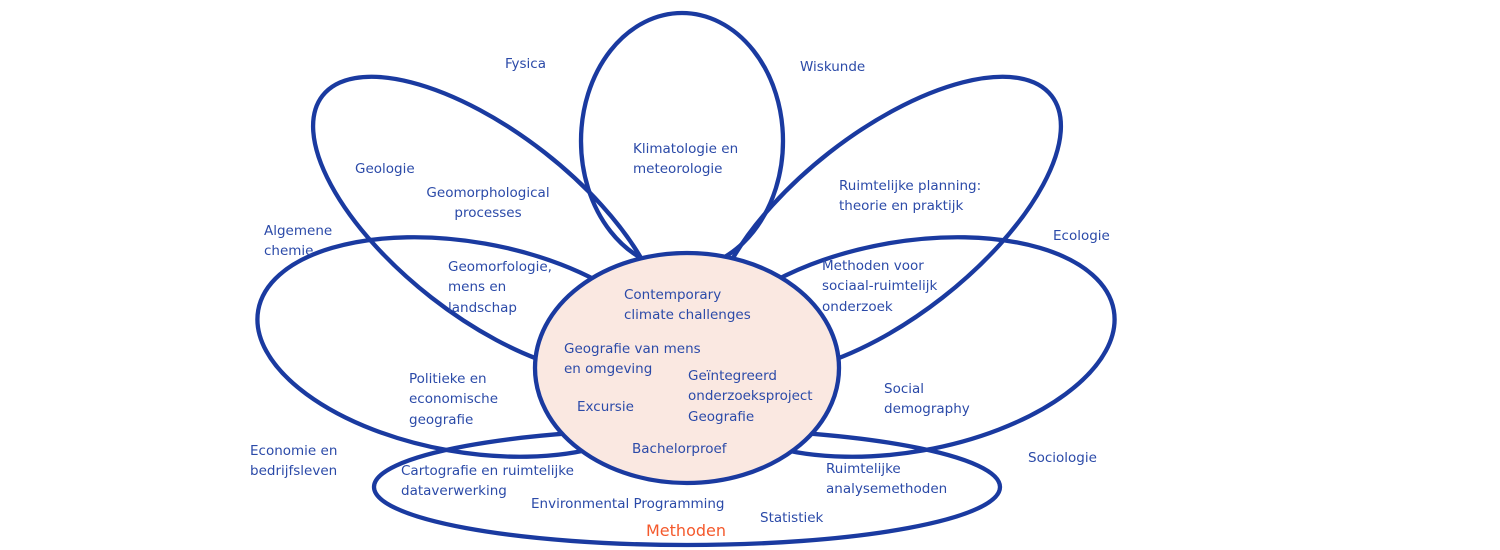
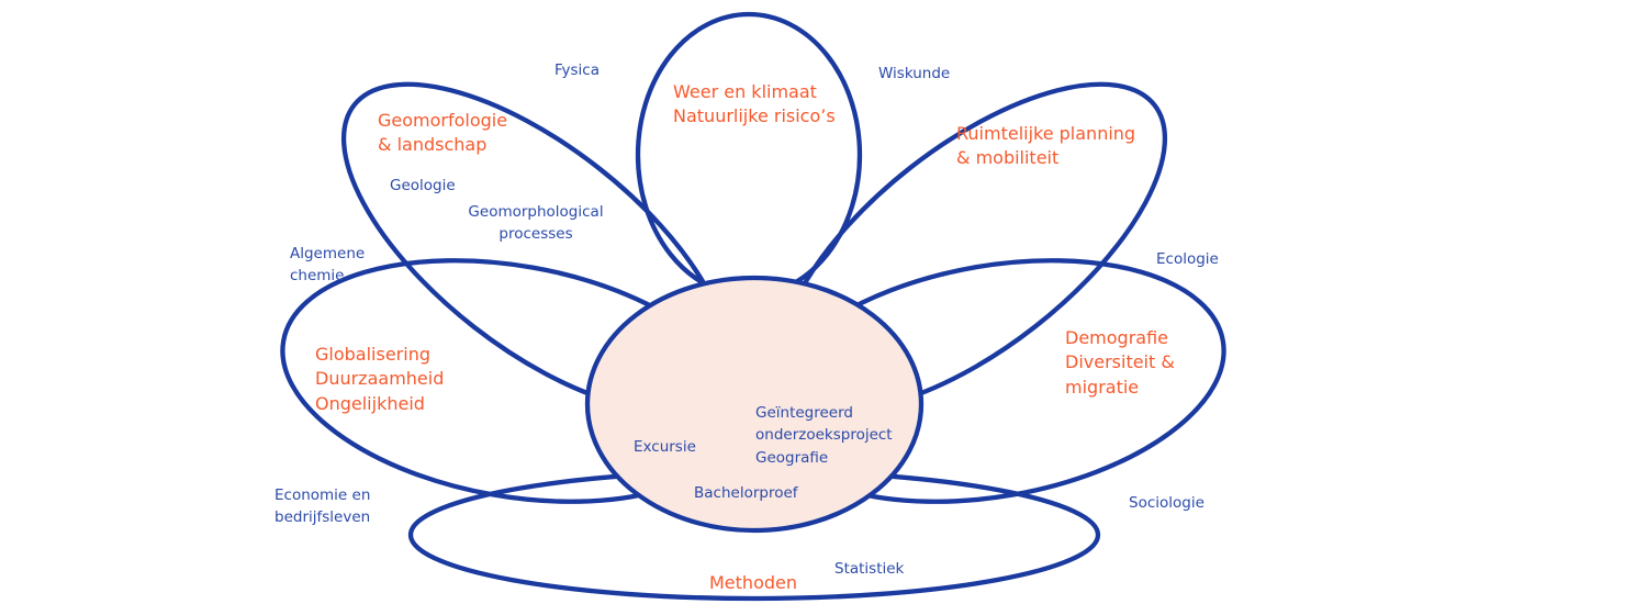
  Fysica
  Wiskunde
  Algemene
  chemie
  Ecologie
  Economie en
  bedrijfsleven
  Sociologie
+ Weer en klimaat
+ Natuurlijke risico’s
+ Geomorfologie
+ & landschap
+ Ruimtelijke planning
+ & mobiliteit
+ Globalisering
+ Duurzaamheid
+ Ongelijkheid
+ Demografie
+ Diversiteit &
+ migratie
  Methoden
- Klimatologie en
- meteorologie
  Geologie
  Geomorphological
  processes
- Geomorfologie,
- mens en
- landschap
- Ruimtelijke planning:
- theorie en praktijk
- Methoden voor
- sociaal-ruimtelijk
- onderzoek
- Politieke en
- economische
- geografie
- Social
- demography
- Cartografie en ruimtelijke
- dataverwerking
- Environmental Programming
- Ruimtelijke
- analysemethoden
  Statistiek
- Contemporary
- climate challenges
- Geografie van mens
- en omgeving
  Excursie
  Geïntegreerd
  onderzoeksproject
  Geografie
  Bachelorproef
